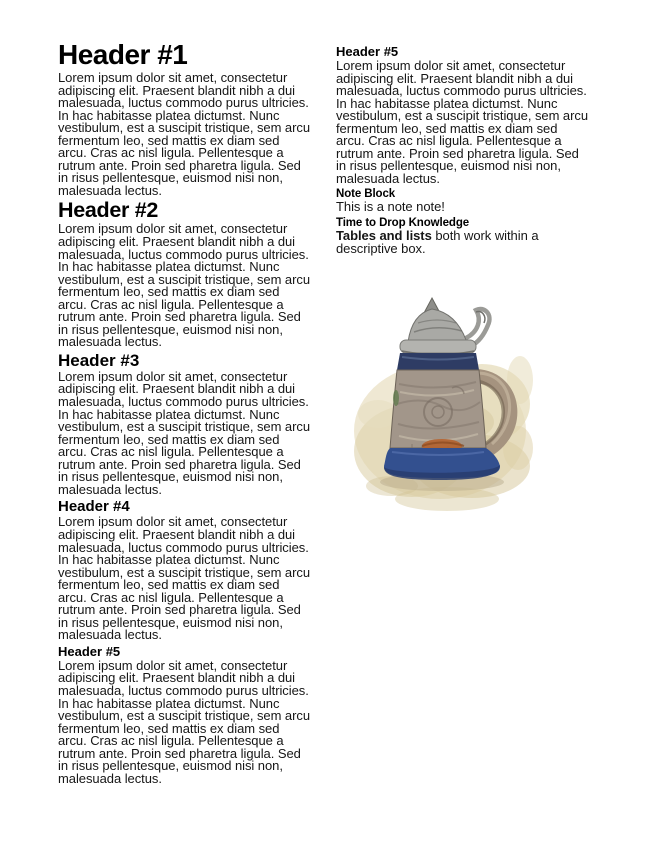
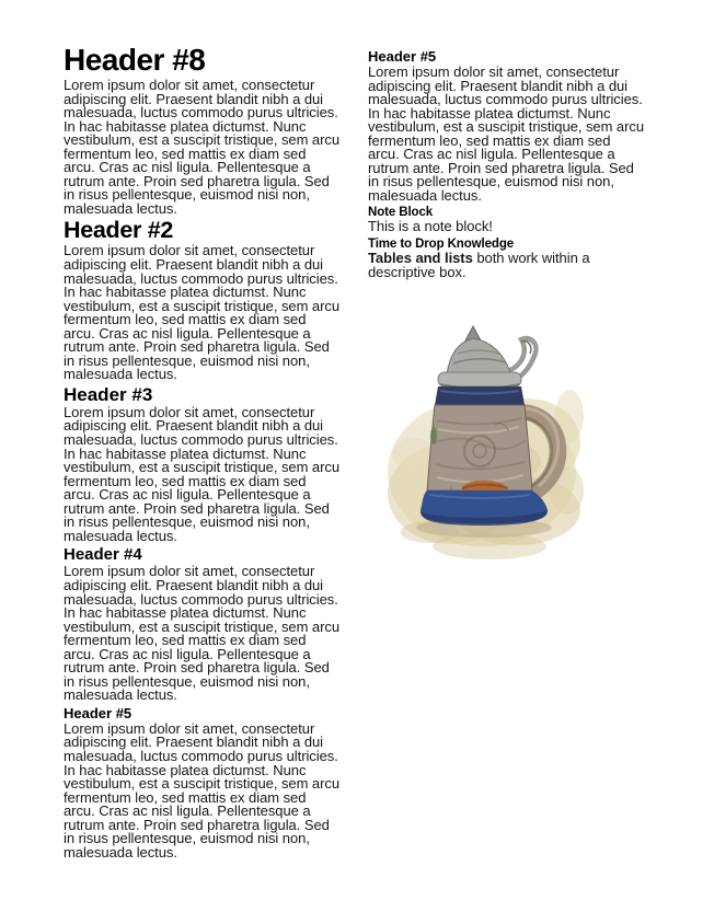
- Header #1
+ Header #8
  Lorem ipsum dolor sit amet, consectetur adipiscing elit. Praesent blandit nibh a dui malesuada, luctus commodo purus ultricies. In hac habitasse platea dictumst. Nunc vestibulum, est a suscipit tristique, sem arcu fermentum leo, sed mattis ex diam sed arcu. Cras ac nisl ligula. Pellentesque a rutrum ante. Proin sed pharetra ligula. Sed in risus pellentesque, euismod nisi non, malesuada lectus.
  Header #2
  Lorem ipsum dolor sit amet, consectetur adipiscing elit. Praesent blandit nibh a dui malesuada, luctus commodo purus ultricies. In hac habitasse platea dictumst. Nunc vestibulum, est a suscipit tristique, sem arcu fermentum leo, sed mattis ex diam sed arcu. Cras ac nisl ligula. Pellentesque a rutrum ante. Proin sed pharetra ligula. Sed in risus pellentesque, euismod nisi non, malesuada lectus.
  Header #3
  Lorem ipsum dolor sit amet, consectetur adipiscing elit. Praesent blandit nibh a dui malesuada, luctus commodo purus ultricies. In hac habitasse platea dictumst. Nunc vestibulum, est a suscipit tristique, sem arcu fermentum leo, sed mattis ex diam sed arcu. Cras ac nisl ligula. Pellentesque a rutrum ante. Proin sed pharetra ligula. Sed in risus pellentesque, euismod nisi non, malesuada lectus.
  Header #4
  Lorem ipsum dolor sit amet, consectetur adipiscing elit. Praesent blandit nibh a dui malesuada, luctus commodo purus ultricies. In hac habitasse platea dictumst. Nunc vestibulum, est a suscipit tristique, sem arcu fermentum leo, sed mattis ex diam sed arcu. Cras ac nisl ligula. Pellentesque a rutrum ante. Proin sed pharetra ligula. Sed in risus pellentesque, euismod nisi non, malesuada lectus.
  Header #5
  Lorem ipsum dolor sit amet, consectetur adipiscing elit. Praesent blandit nibh a dui malesuada, luctus commodo purus ultricies. In hac habitasse platea dictumst. Nunc vestibulum, est a suscipit tristique, sem arcu fermentum leo, sed mattis ex diam sed arcu. Cras ac nisl ligula. Pellentesque a rutrum ante. Proin sed pharetra ligula. Sed in risus pellentesque, euismod nisi non, malesuada lectus.
  Header #5
  Lorem ipsum dolor sit amet, consectetur adipiscing elit. Praesent blandit nibh a dui malesuada, luctus commodo purus ultricies. In hac habitasse platea dictumst. Nunc vestibulum, est a suscipit tristique, sem arcu fermentum leo, sed mattis ex diam sed arcu. Cras ac nisl ligula. Pellentesque a rutrum ante. Proin sed pharetra ligula. Sed in risus pellentesque, euismod nisi non, malesuada lectus.
  Note Block
- This is a note note!
+ This is a note block!
  Time to Drop Knowledge
  Tables and lists both work within a descriptive box.
